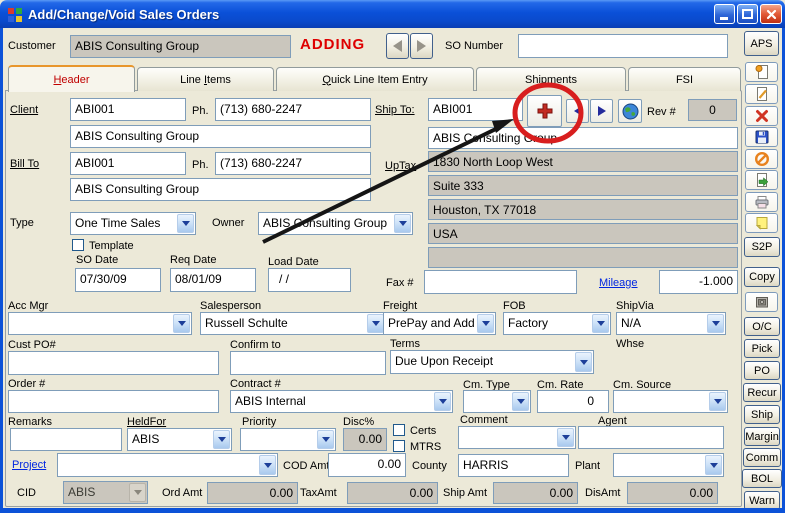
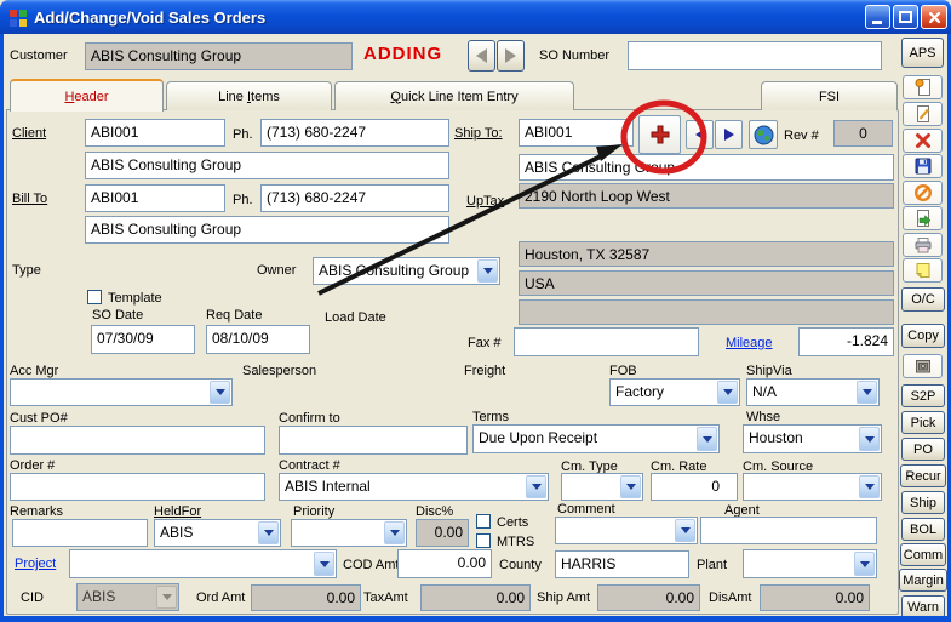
  Add/Change/Void Sales Orders
  Customer
  ABIS Consulting Group
  ADDING
  SO Number
  APS
  H
  eader
  Line
  I
  tems
  Q
  uick Line Item Entry
- Shipments
  FSI
  Client
  ABI001
  Ph.
  (713) 680-2247
  Ship To:
  ABI001
  Rev #
  0
  ABIS Consulting Group
  ABIS Cnsultingup
- 1830 North Loop West
+ 2190 North Loop West
- Suite 333
- Houston, TX 77018
+ Houston, TX 32587
  USA
  Bill To
  ABI001
  Ph.
  (713) 680-2247
  UpTax
  ABIS Consulting Group
  Type
- One Time Sales
  Owner
  ABISnsulting Group
  Template
  SO Date
  Req Date
  Load Date
  07/30/09
- 08/01/09
+ 08/10/09
- / /
  Fax #
  Mileage
- -1.000
+ -1.824
  Acc Mgr
  Salesperson
  Freight
  FOB
  ShipVia
- Russell Schulte
- PrePay and Add
  Factory
  N/A
  Cust PO#
  Confirm to
  Terms
  Whse
  Due Upon Receipt
+ Houston
  Order #
  Contract #
  Cm. Type
  Cm. Rate
  Cm. Source
  ABIS Internal
  0
  Remarks
  HeldFor
  Priority
  Disc%
  ABIS
  0.00
  Certs
  MTRS
  Comment
  Agent
  Project
  COD Am
  0.00
  County
  HARRIS
  Plant
  CID
  ABIS
  Ord Amt
  0.00
  TaxAmt
  0.00
  Ship Amt
  0.00
  DisAmt
  0.00
- S2P
+ O/C
  Copy
- O/C
+ S2P
  Pick
  PO
  Recur
  Ship
- Margin
+ BOL
  Comm
- BOL
+ Margin
  Warn
